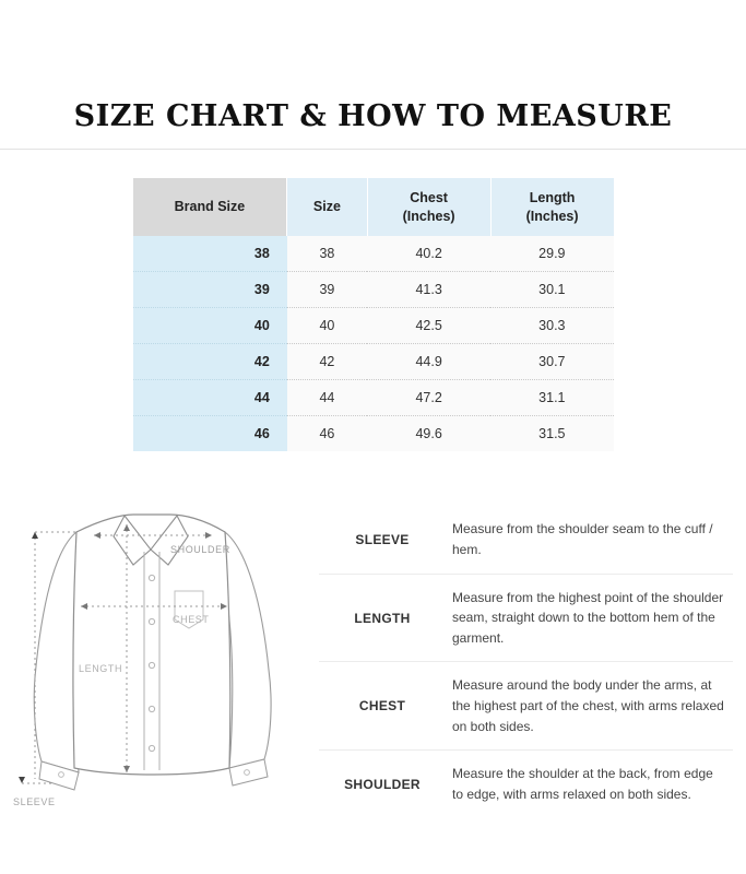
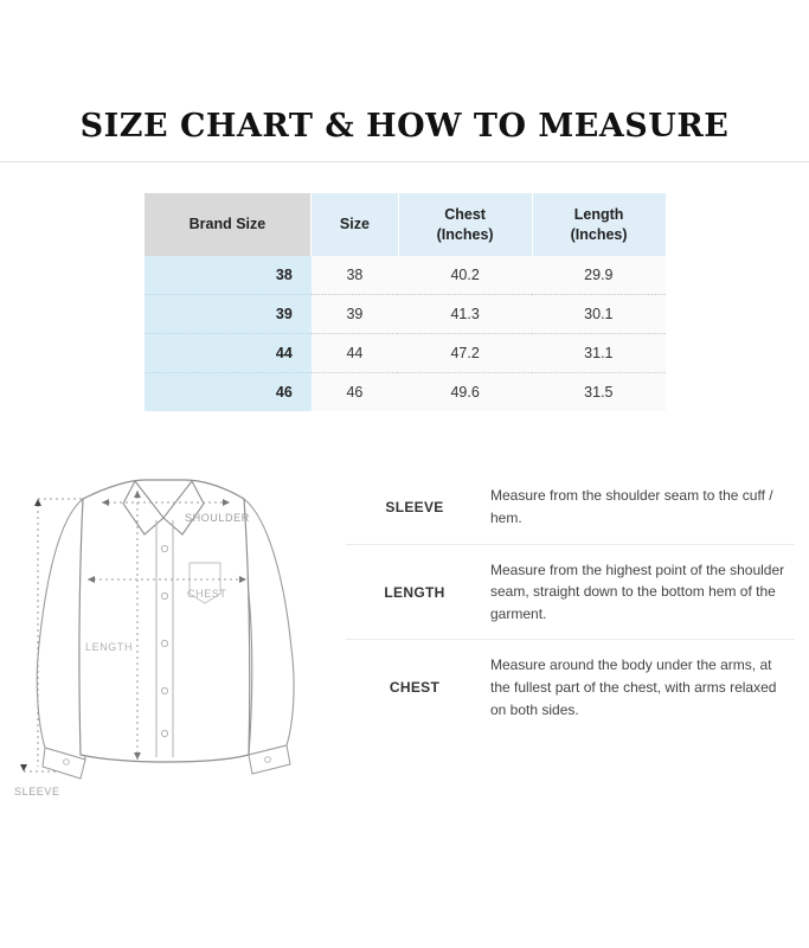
  SIZE CHART & HOW TO MEASURE
  Brand Size	Size	Chest (Inches)	Length (Inches)
  38	38	40.2	29.9
  39	39	41.3	30.1
- 40	40	42.5	30.3
- 42	42	44.9	30.7
  44	44	47.2	31.1
  46	46	49.6	31.5
  SHOULDER
  CHEST
  LENGTH
  SLEEVE
  SLEEVE	Measure from the shoulder seam to the cuff / hem.
  LENGTH	Measure from the highest point of the shoulder seam, straight down to the bottom hem of the garment.
- CHEST	Measure around the body under the arms, at the highest part of the chest, with arms relaxed on both sides.
+ CHEST	Measure around the body under the arms, at the fullest part of the chest, with arms relaxed on both sides.
- SHOULDER	Measure the shoulder at the back, from edge to edge, with arms relaxed on both sides.
